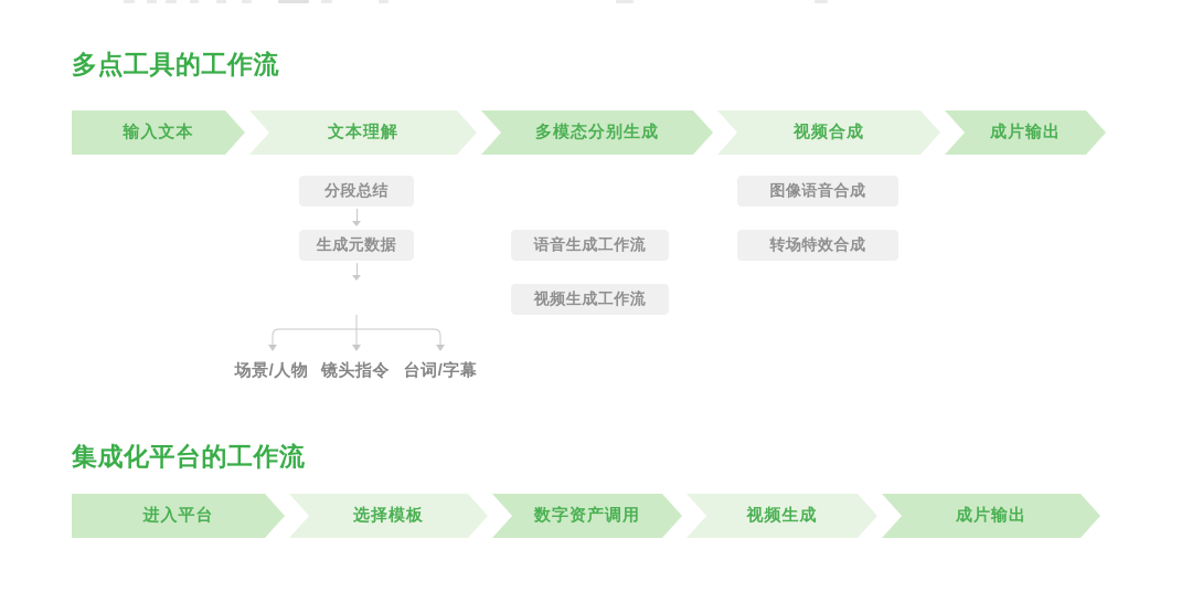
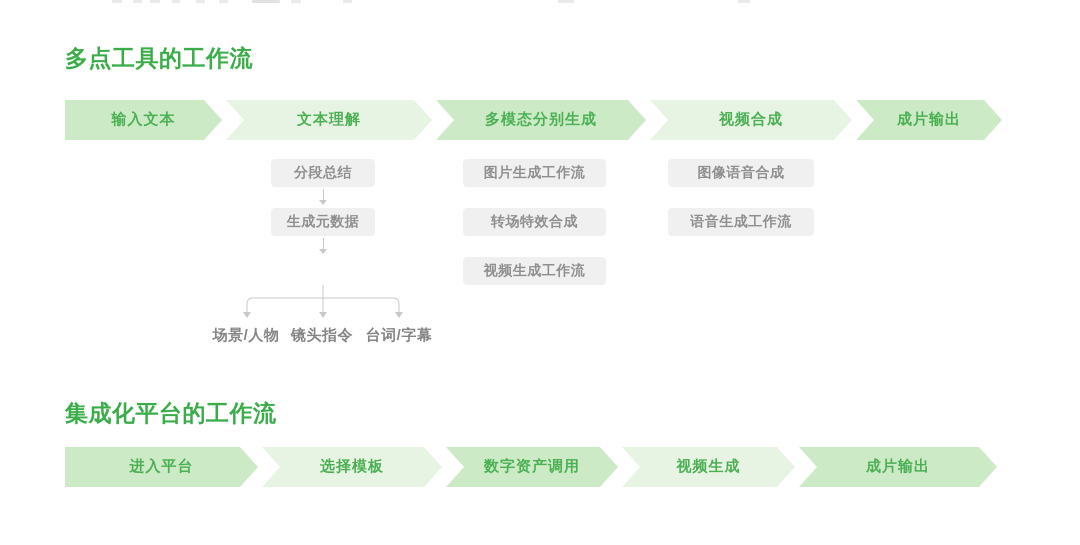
  多点工具的工作流
  输入文本
  文本理解
  多模态分别生成
  视频合成
  成片输出
  分段总结
  生成元数据
  场景/人物
  镜头指令
  台词/字幕
+ 图片生成工作流
- 语音生成工作流
+ 转场特效合成
  视频生成工作流
  图像语音合成
- 转场特效合成
+ 语音生成工作流
  集成化平台的工作流
  进入平台
  选择模板
  数字资产调用
  视频生成
  成片输出
